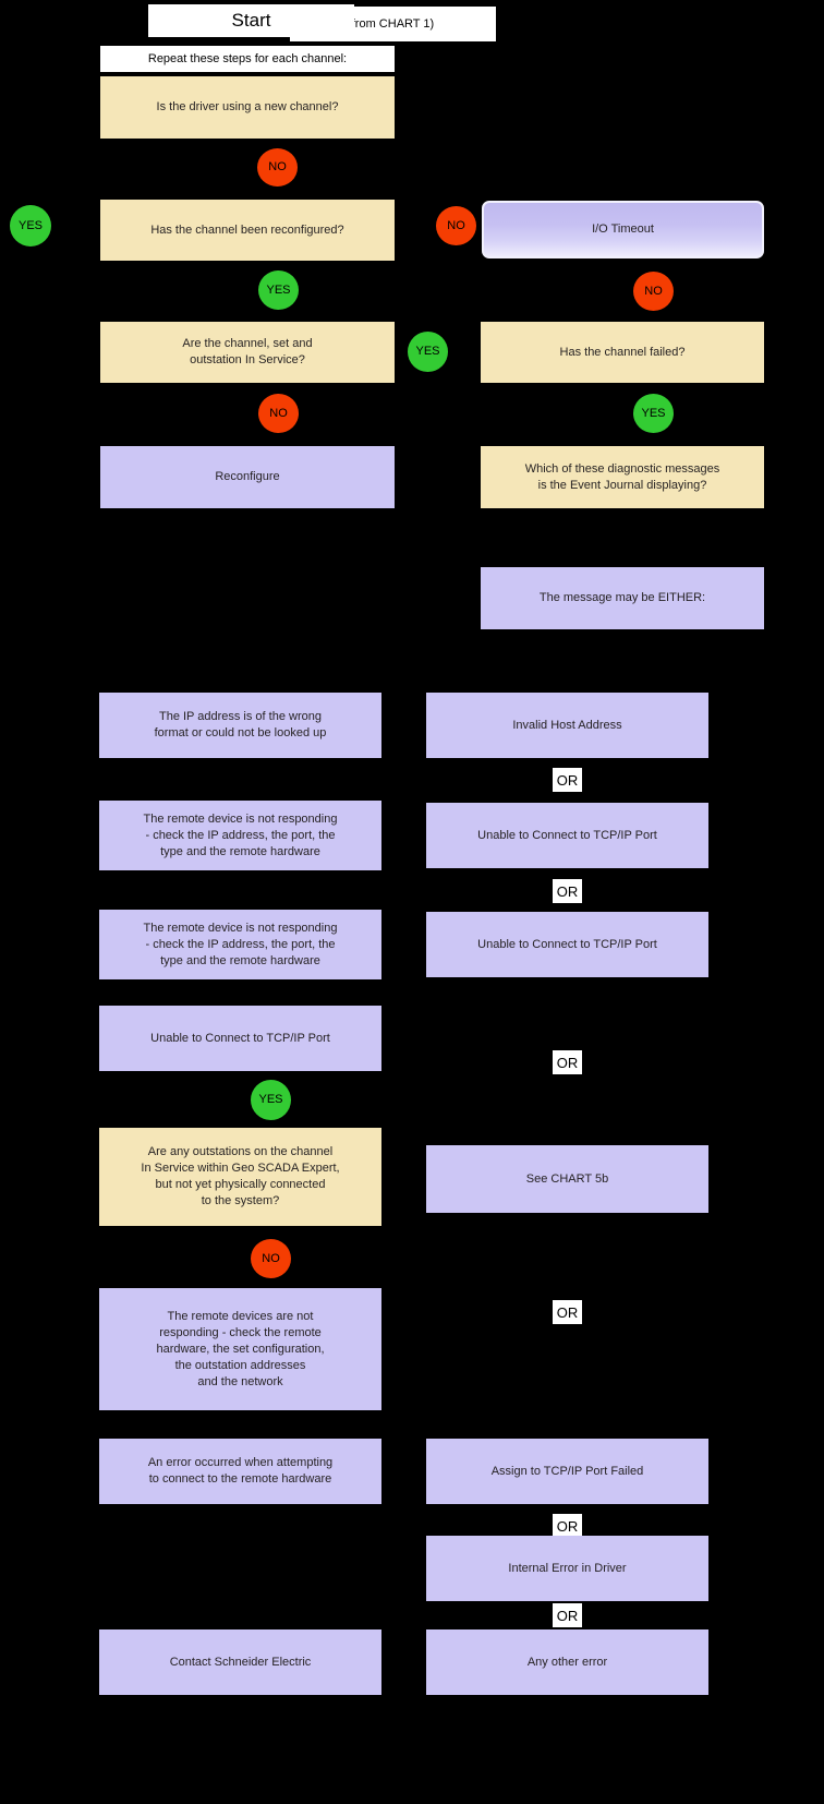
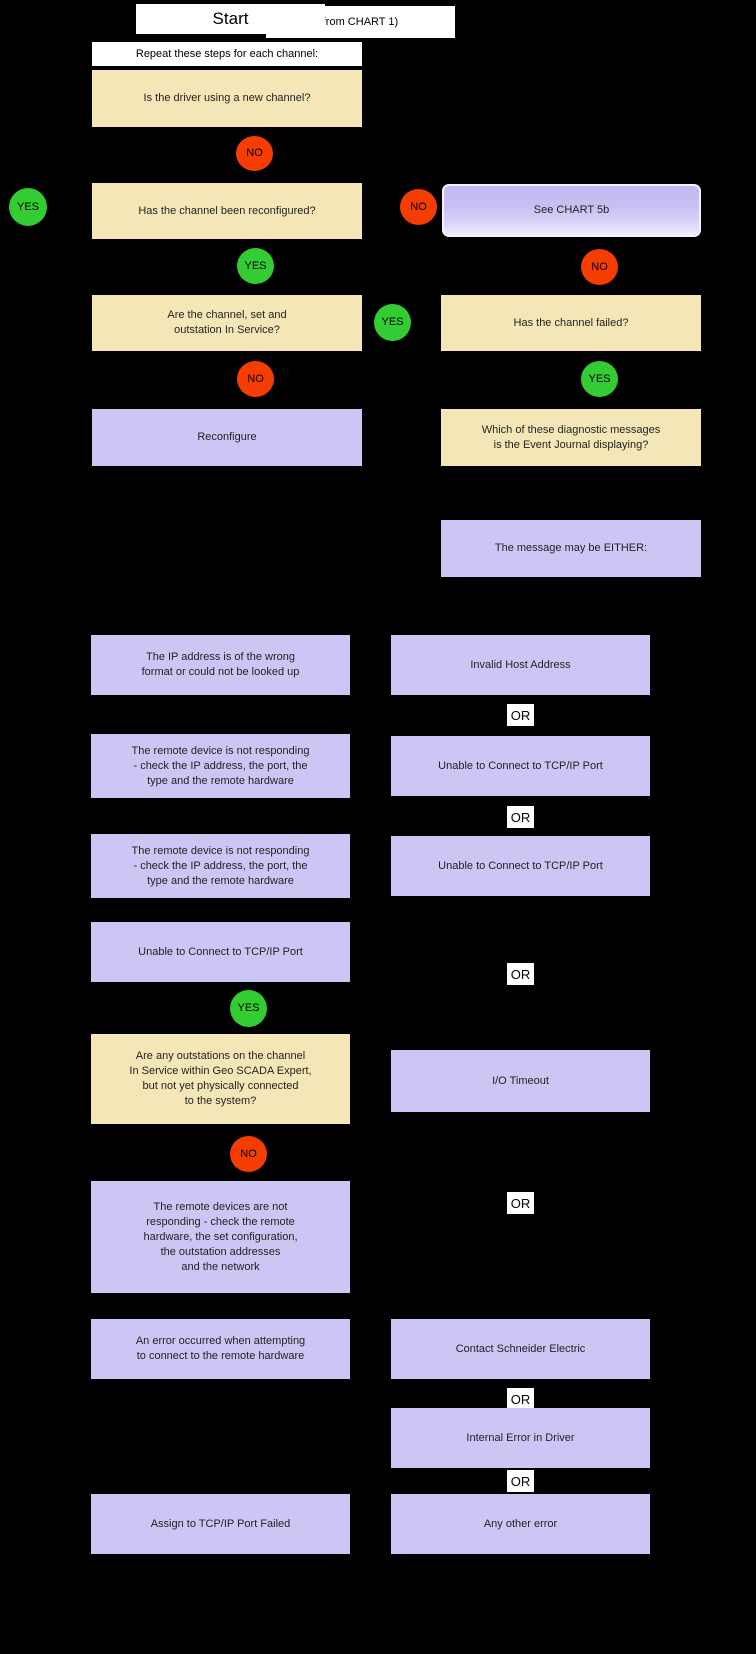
  Start
  Repeat these steps for each channel:
  Is the driver using a new channel?
  NO
  YES
  Has the channel been reconfigured?
  NO
- I/O Timeout
+ See CHART 5b
  YES
  NO
  Are the channel, set and
  outstation In Service?
  YES
  Has the channel failed?
  NO
  YES
  Reconfigure
  Which of these diagnostic messages
  is the Event Journal displaying?
  The message may be EITHER:
  The IP address is of the wrong
  format or could not be looked up
  Invalid Host Address
  OR
  The remote device is not responding
  - check the IP address, the port, the
  type and the remote hardware
  Unable to Connect to TCP/IP Port
  OR
  The remote device is not responding
  - check the IP address, the port, the
  type and the remote hardware
  Unable to Connect to TCP/IP Port
  Unable to Connect to TCP/IP Port
  OR
  YES
  Are any outstations on the channel
  In Service within Geo SCADA Expert,
  but not yet physically connected
  to the system?
- See CHART 5b
+ I/O Timeout
  NO
  OR
  The remote devices are not
  responding - check the remote
  hardware, the set configuration,
  the outstation addresses
  and the network
  An error occurred when attempting
  to connect to the remote hardware
- Assign to TCP/IP Port Failed
+ Contact Schneider Electric
  OR
  Internal Error in Driver
  OR
- Contact Schneider Electric
+ Assign to TCP/IP Port Failed
  Any other error
